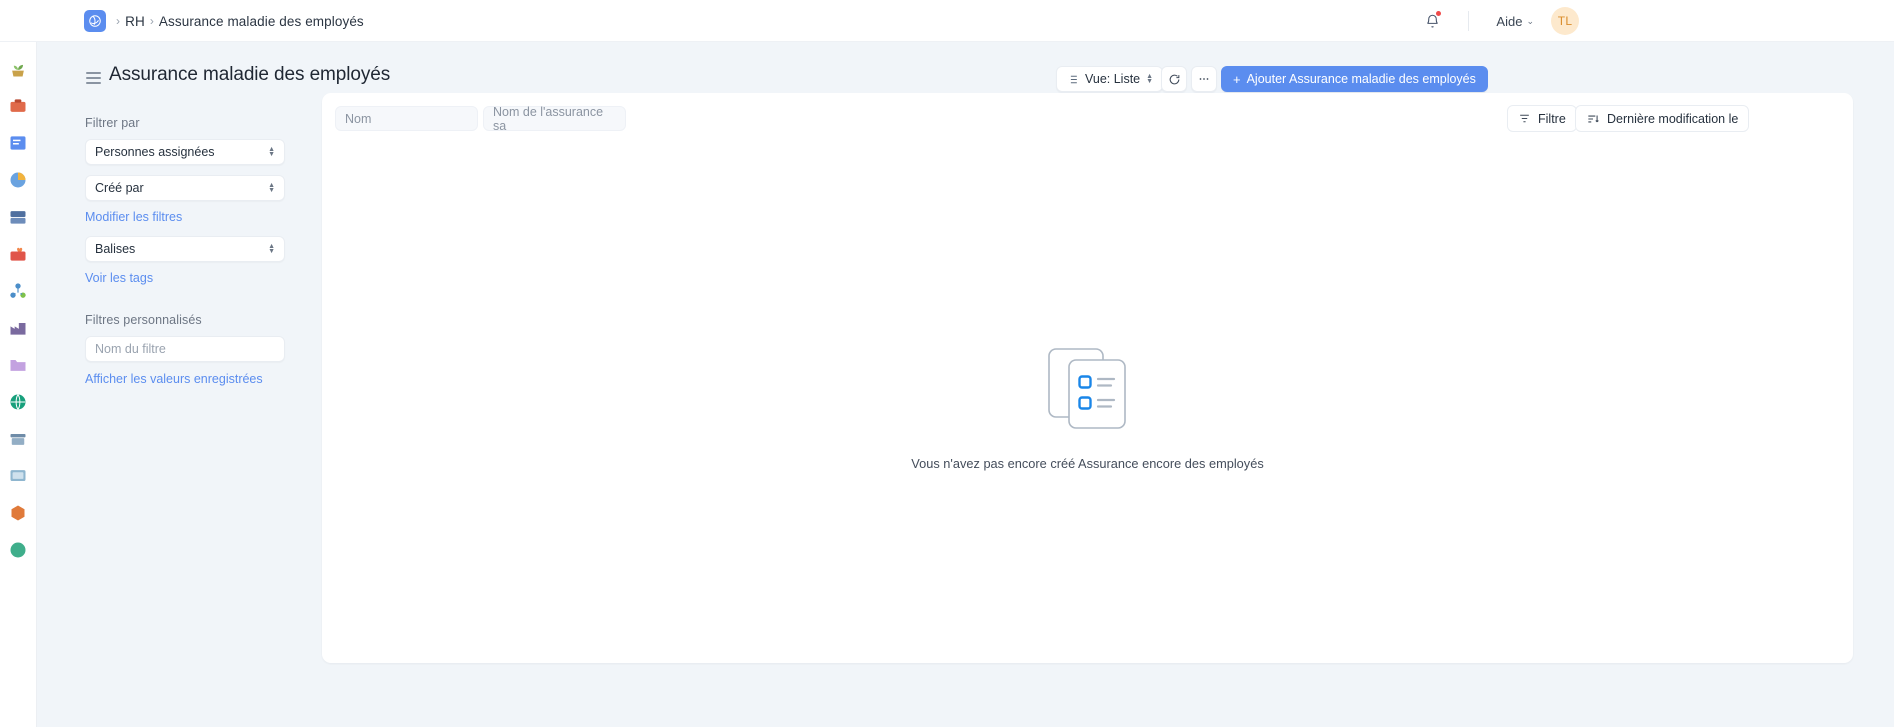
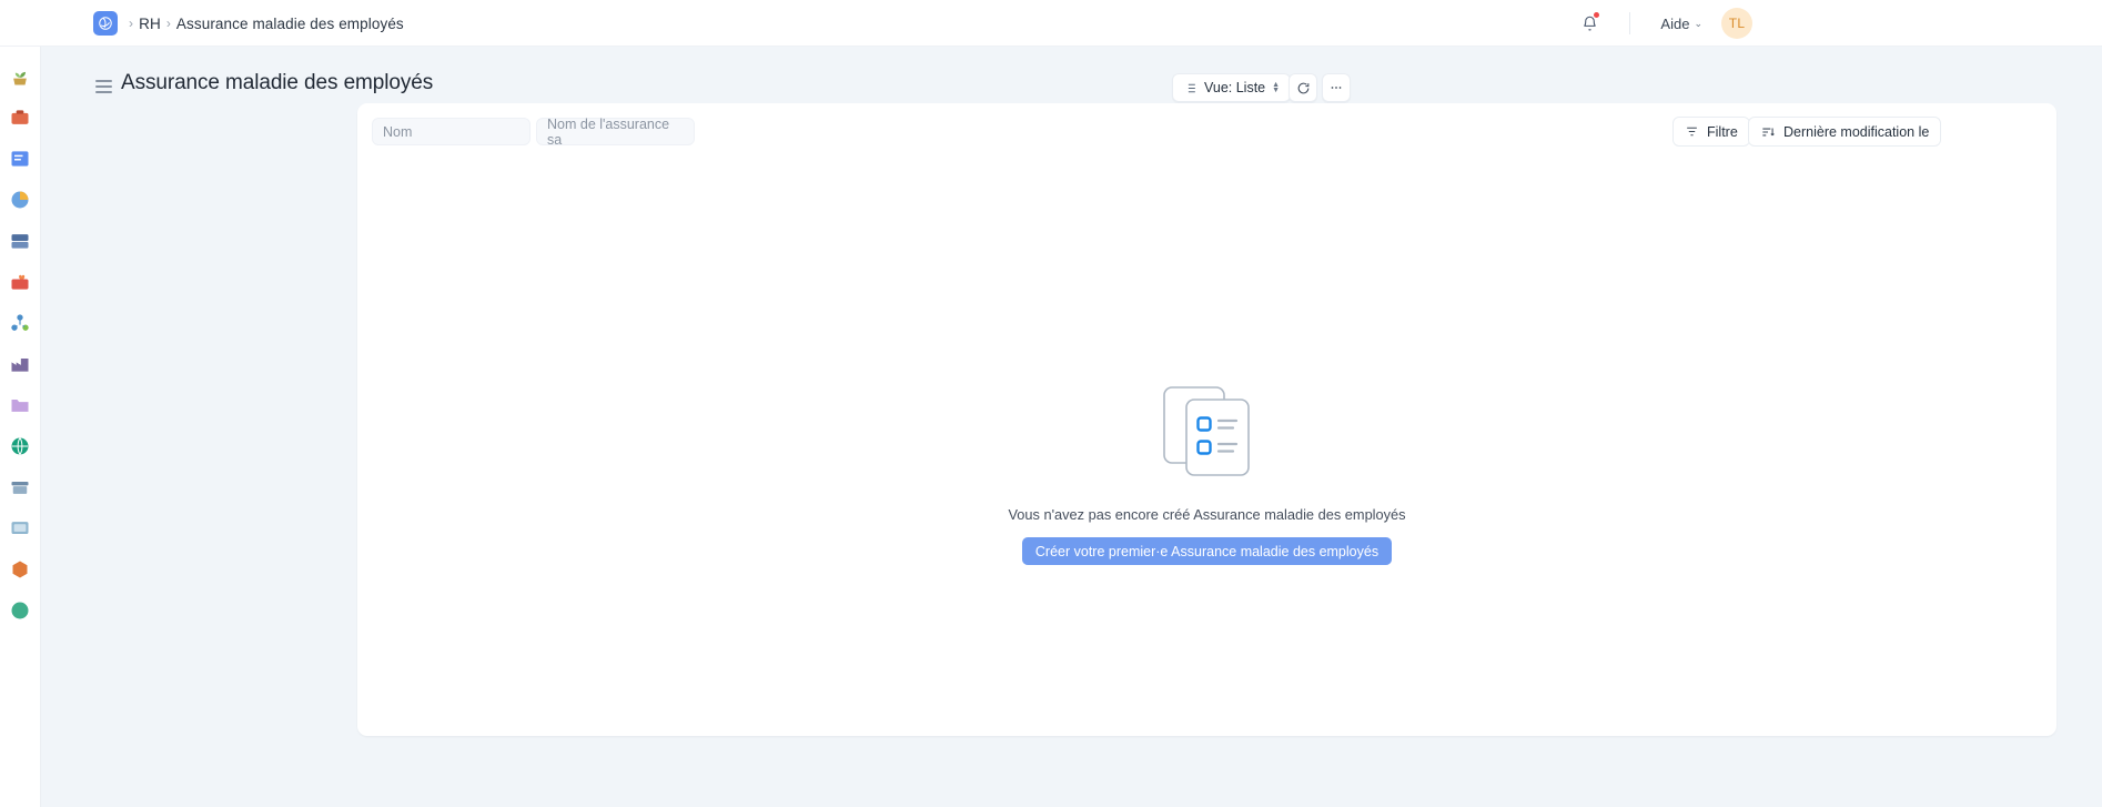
  ›
  RH
  ›
  Assurance maladie des employés
  Aide
  ⌄
  TL
  Assurance maladie des employés
  Vue: Liste
- +
- Ajouter Assurance maladie des employés
- Filtrer par
- Personnes assignées
- Créé par
- Modifier les filtres
- Balises
- Voir les tags
- Filtres personnalisés
- Nom du filtre
- Afficher les valeurs enregistrées
  Nom
  Nom de l'assurance sa
  Filtre
  Dernière modification le
- Vous n'avez pas encore créé Assurance encore des employés
+ Vous n'avez pas encore créé Assurance maladie des employés
+ Créer votre premier·e Assurance maladie des employés
